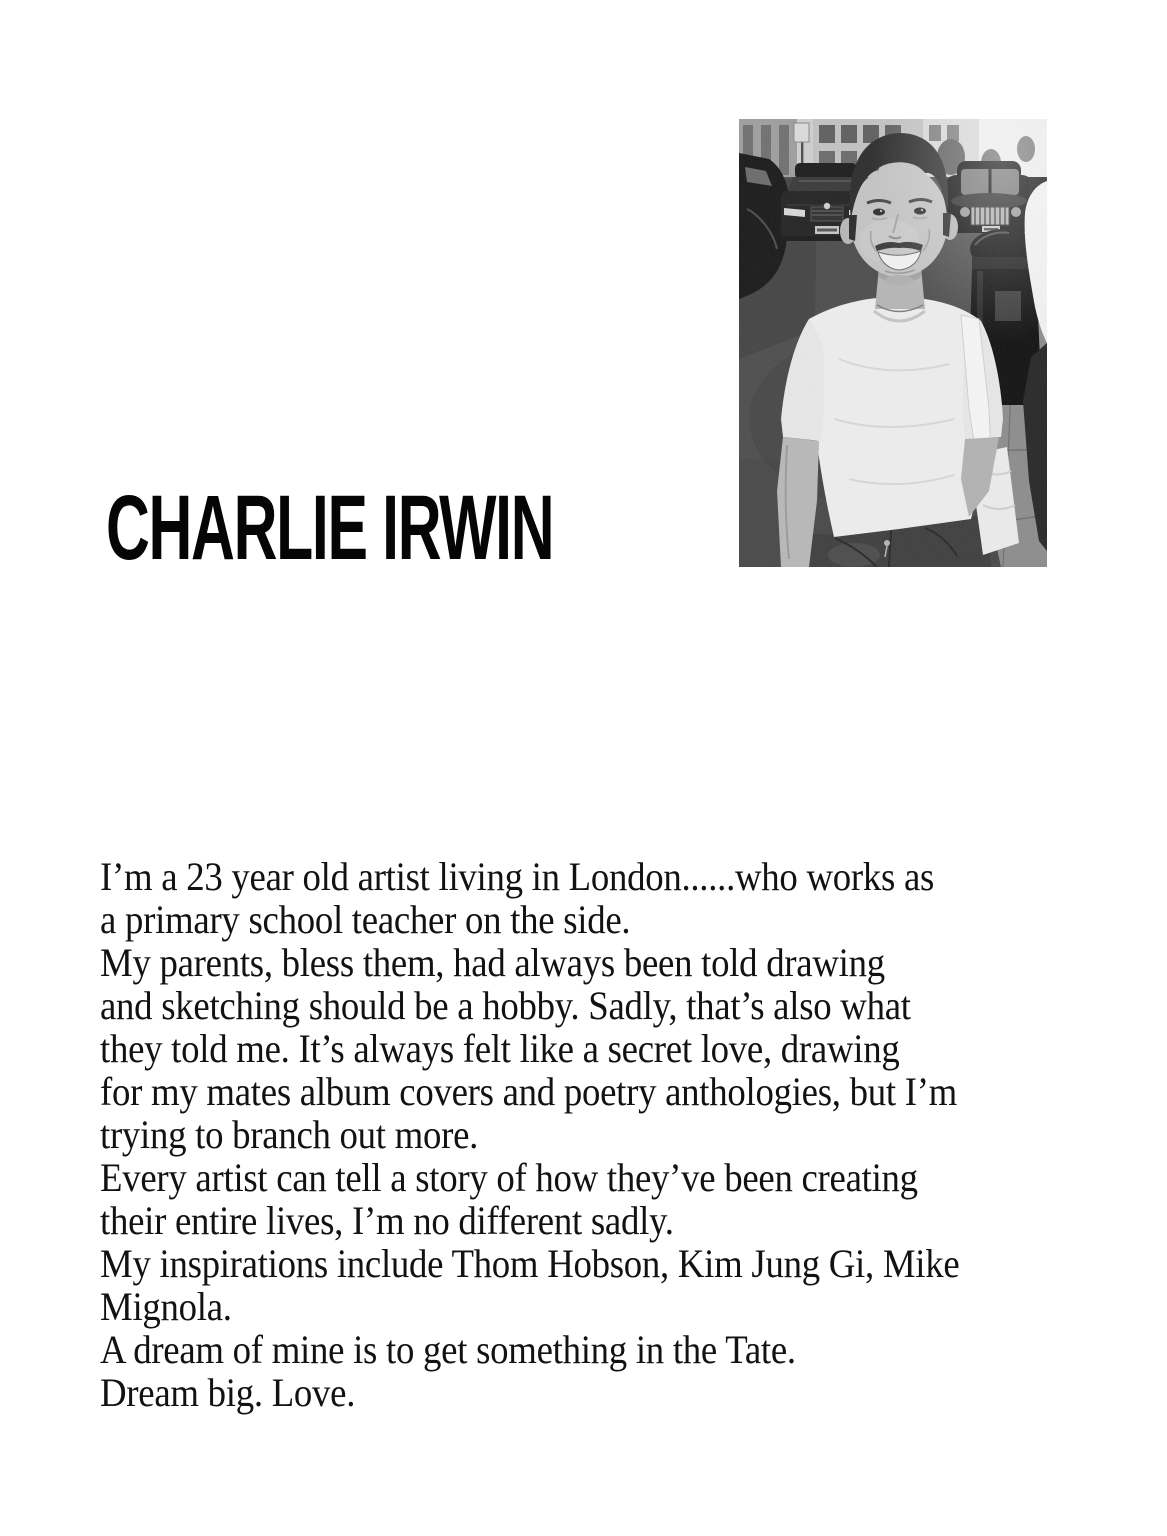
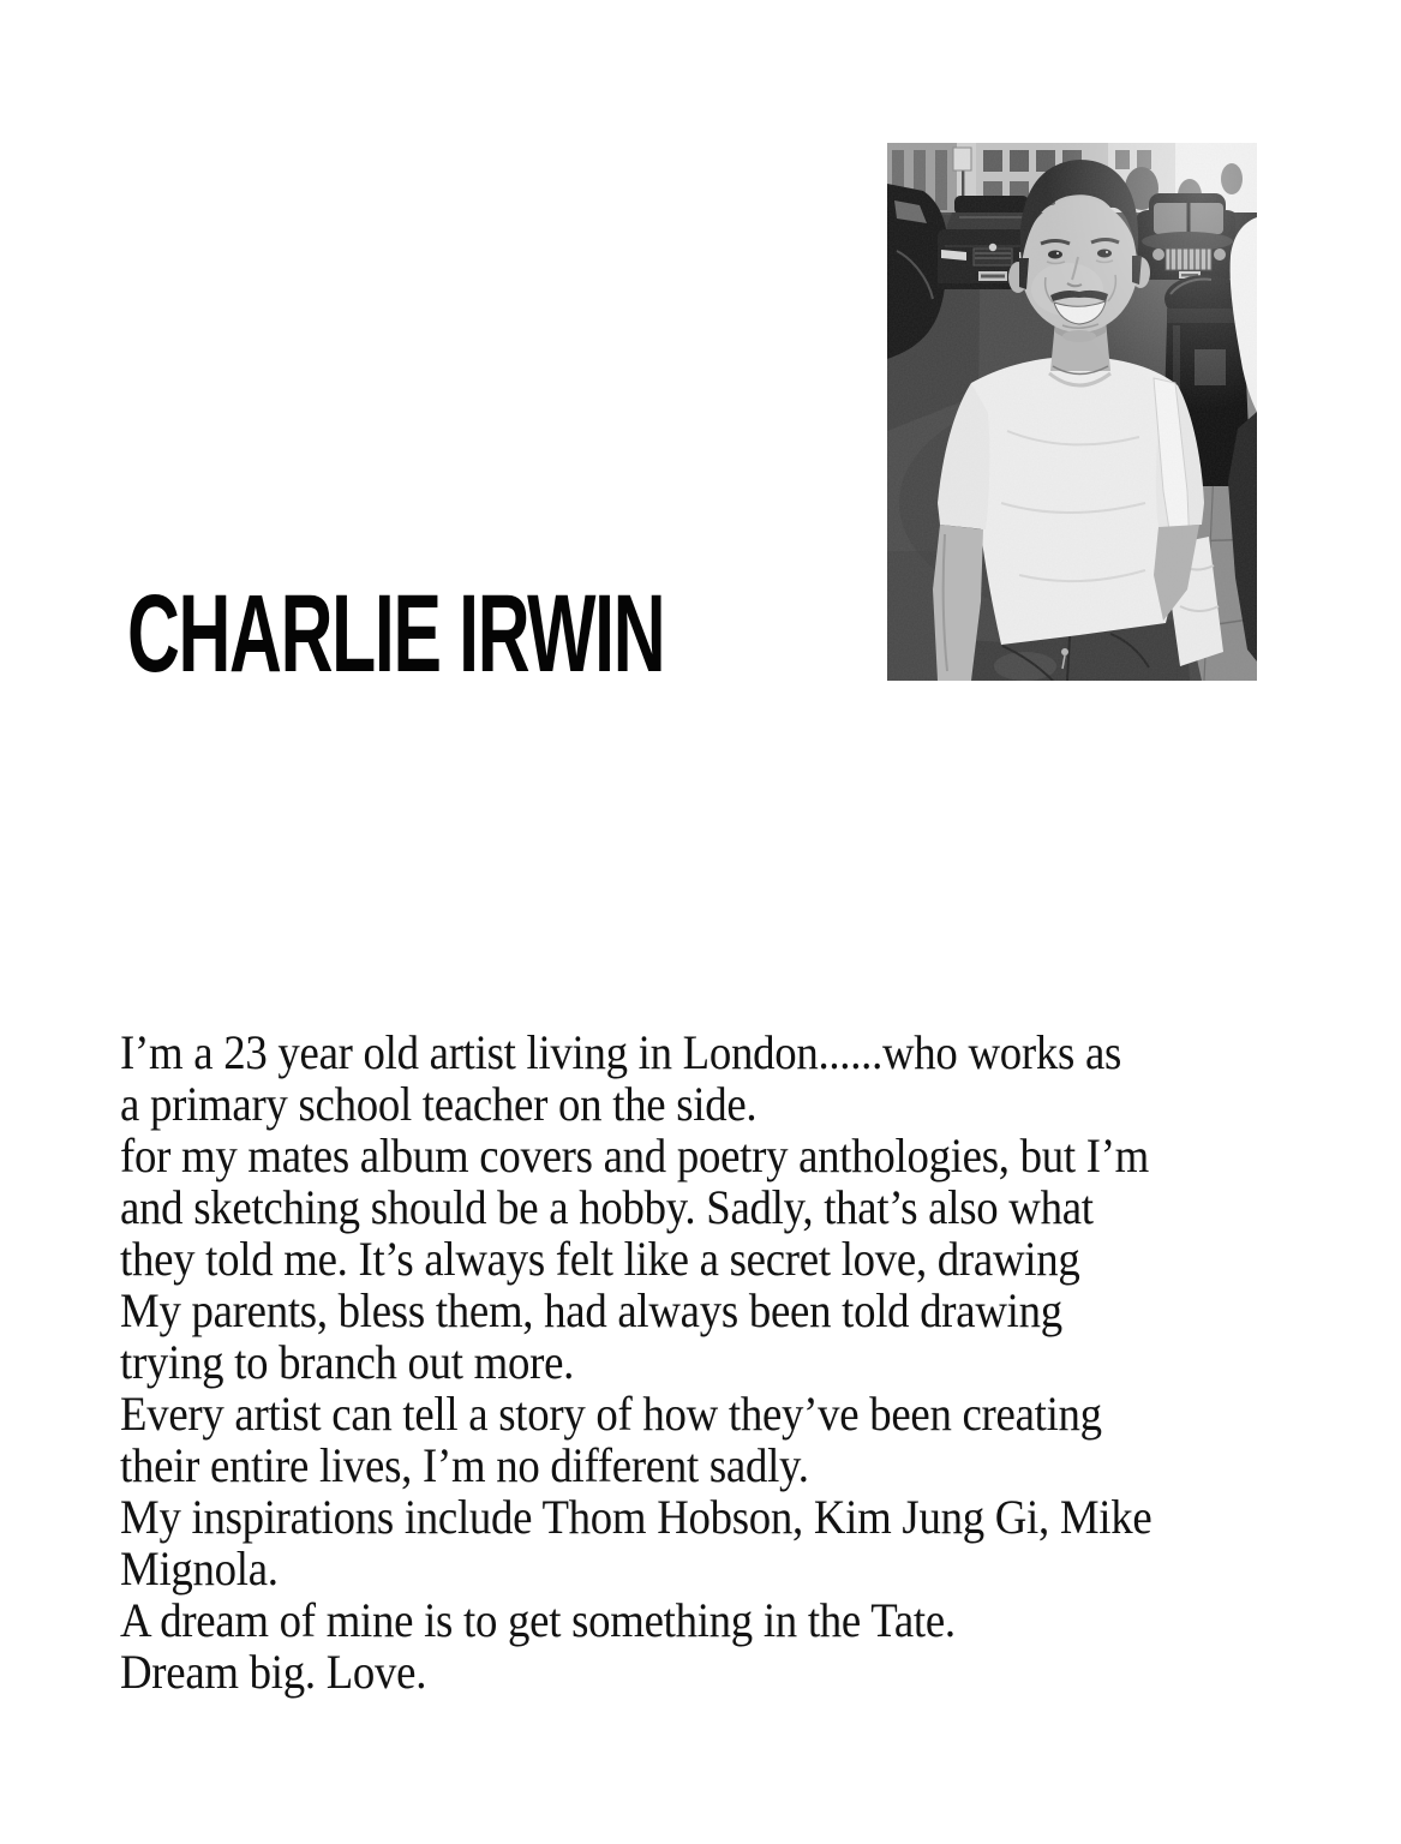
  CHARLIE IRWIN
  I’m a 23 year old artist living in London......who works as
  a primary school teacher on the side.
- My parents, bless them, had always been told drawing
+ for my mates album covers and poetry anthologies, but I’m
  and sketching should be a hobby. Sadly, that’s also what
  they told me. It’s always felt like a secret love, drawing
- for my mates album covers and poetry anthologies, but I’m
+ My parents, bless them, had always been told drawing
  trying to branch out more.
  Every artist can tell a story of how they’ve been creating
  their entire lives, I’m no different sadly.
  My inspirations include Thom Hobson, Kim Jung Gi, Mike
  Mignola.
  A dream of mine is to get something in the Tate.
  Dream big. Love.
